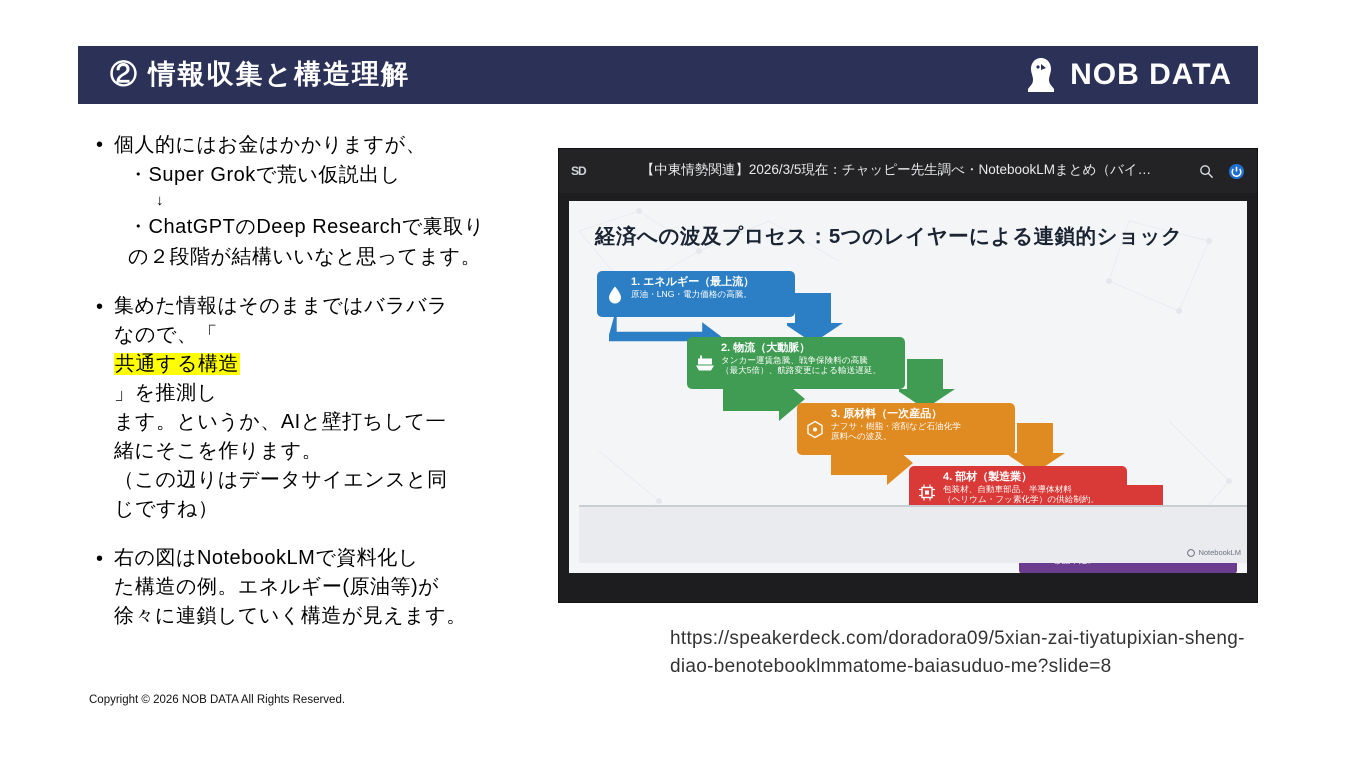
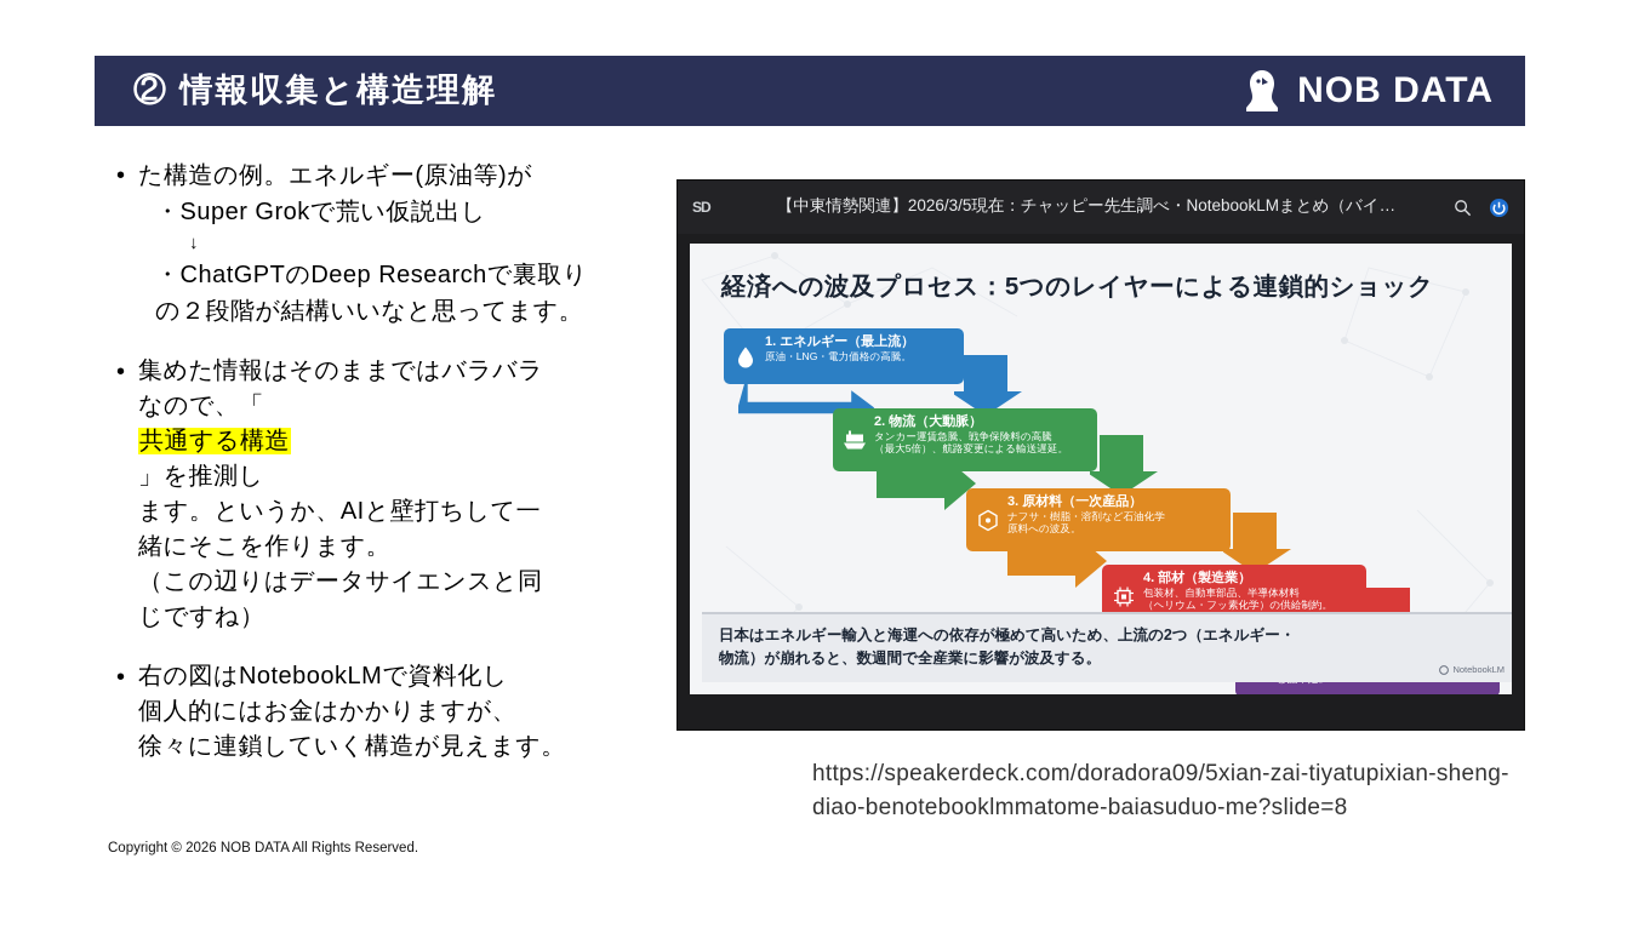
  ② 情報収集と構造理解
  NOB DATA
  •
- 個人的にはお金はかかりますが、
+ た構造の例。エネルギー(原油等)が
  ・Super Grokで荒い仮説出し
  ↓
  ・ChatGPTのDeep Researchで裏取り
  の２段階が結構いいなと思ってます。
  •
  集めた情報はそのままではバラバラ
  なので、「
  共通する構造
  」を推測し
  ます。というか、AIと壁打ちして一
  緒にそこを作ります。
  （この辺りはデータサイエンスと同
  じですね）
  •
  右の図はNotebookLMで資料化し
- た構造の例。エネルギー(原油等)が
+ 個人的にはお金はかかりますが、
  徐々に連鎖していく構造が見えます。
  SD
  【中東情勢関連】2026/3/5現在：チャッピー先生調べ・NotebookLMまとめ（バイ…
  経済への波及プロセス：5つのレイヤーによる連鎖的ショック
  1. エネルギー（最上流）
  原油・LNG・電力価格の高騰。
  2. 物流（大動脈）
  タンカー運賃急騰、戦争保険料の高騰
  （最大5倍）、航路変更による輸送遅延。
  3. 原材料（一次産品）
  ナフサ・樹脂・溶剤など石油化学
  原料への波及。
  4. 部材（製造業）
  包装材、自動車部品、半導体材料
  （ヘリウム・フッ素化学）の供給制約。
+ 日本はエネルギー輸入と海運への依存が極めて高いため、上流の2つ（エネルギー・
+ 物流）が崩れると、数週間で全産業に影響が波及する。
  NotebookLM
  https://speakerdeck.com/doradora09/5xian-zai-tiyatupixian-sheng-diao-benotebooklmmatome-baiasuduo-me?slide=8
  Copyright © 2026 NOB DATA All Rights Reserved.
